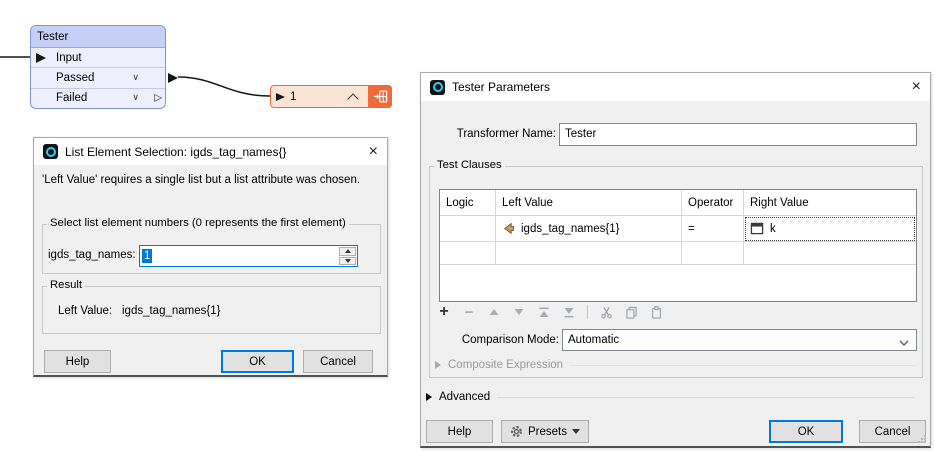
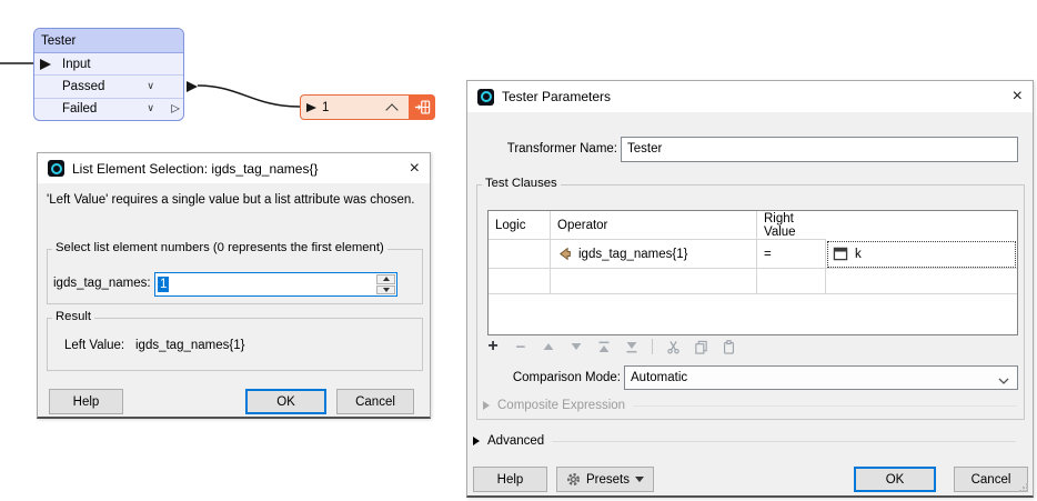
  Tester
  Input
  Passed
  ∨
  Failed
  ∨
  ▷
  1
  List Element Selection: igds_tag_names{}
  ×
- 'Left Value' requires a single list but a list attribute was chosen.
+ 'Left Value' requires a single value but a list attribute was chosen.
  Select list element numbers (0 represents the first element)
  igds_tag_names:
  1
  Result
  Left Value:
  igds_tag_names{1}
  Help
  OK
  Cancel
  Tester Parameters
  ×
  Transformer Name:
  Tester
  Test Clauses
  Logic
- Left Value
  Operator
  Right Value
  igds_tag_names{1}
  =
  k
  +
  −
  Comparison Mode:
  Automatic
  Composite Expression
  Advanced
  Help
  Presets
  OK
  Cancel
